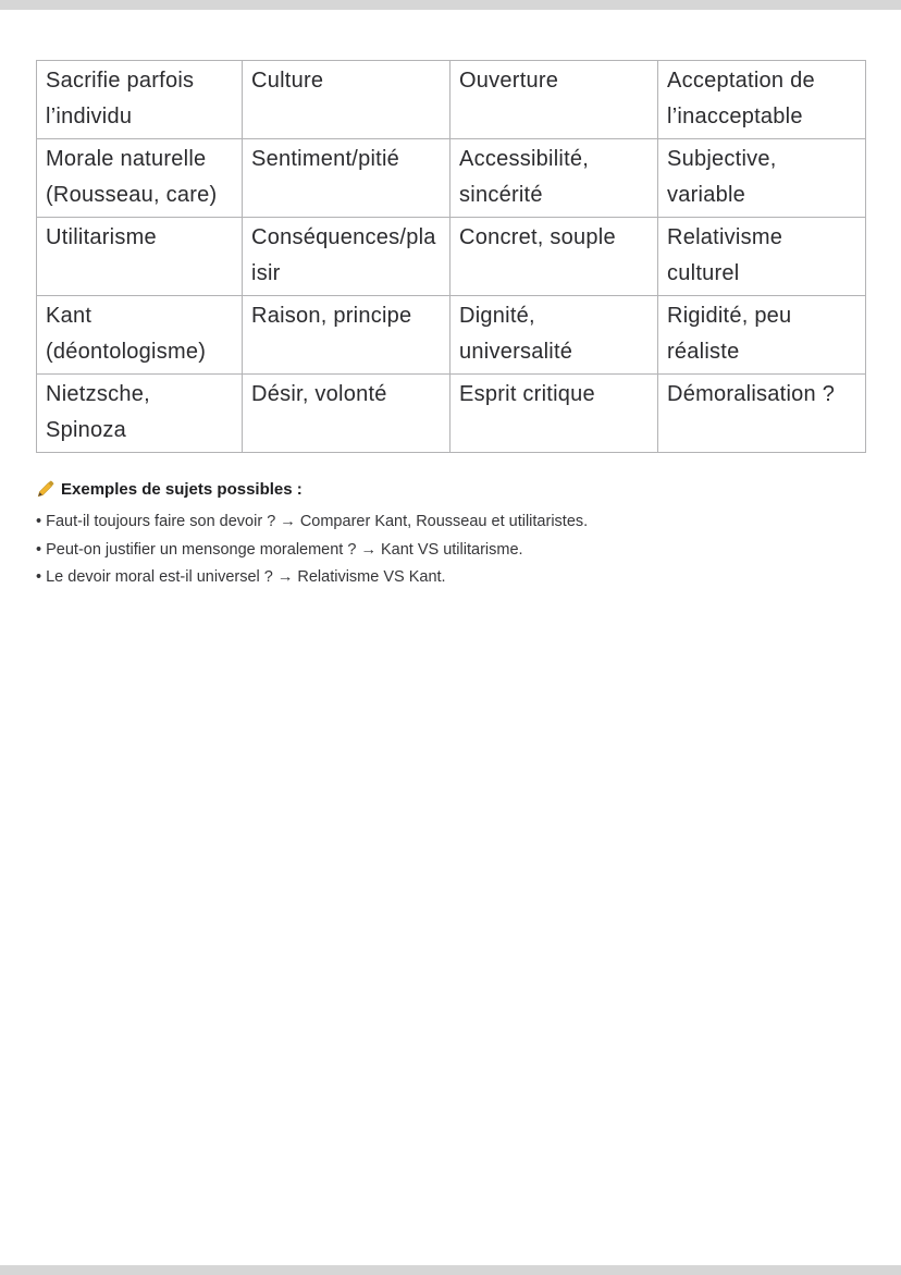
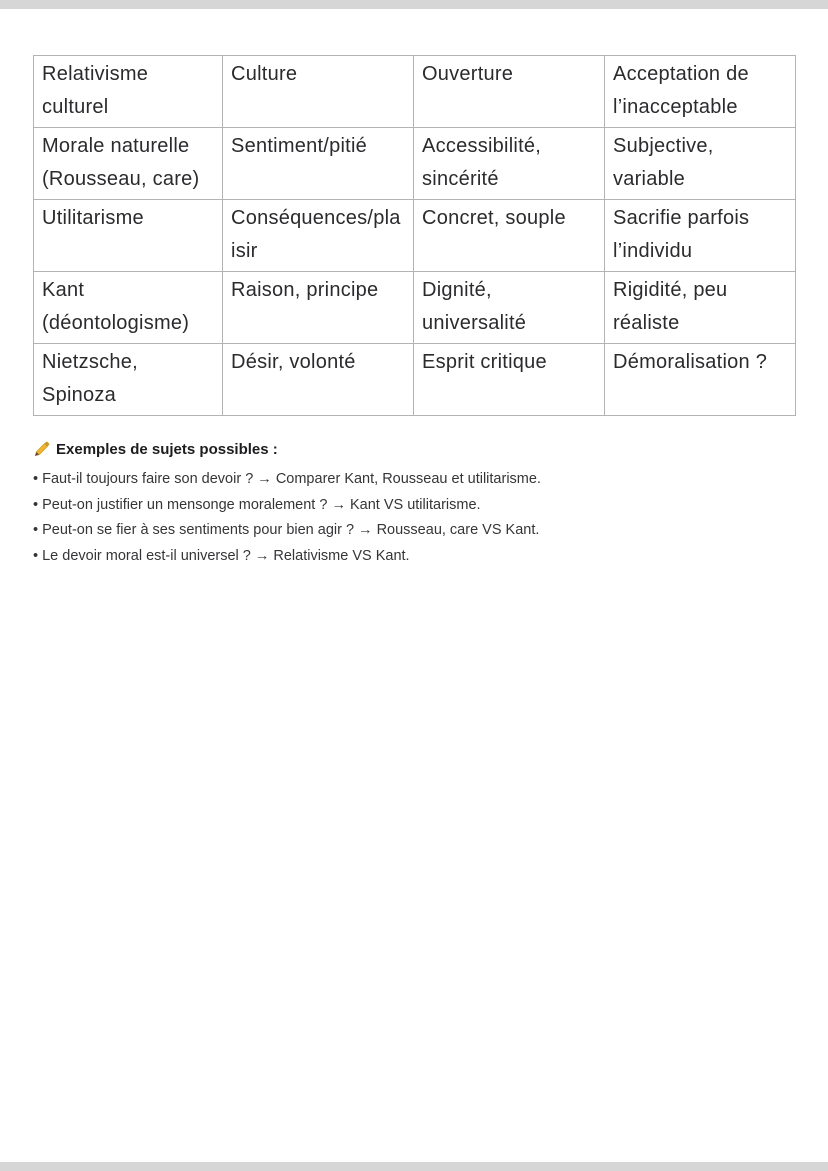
- Sacrifie parfois l’individu	Culture	Ouverture	Acceptation de l’inacceptable
+ Relativisme culturel	Culture	Ouverture	Acceptation de l’inacceptable
  Morale naturelle (Rousseau, care)	Sentiment/pitié	Accessibilité, sincérité	Subjective, variable
- Utilitarisme	Conséquences/plaisir	Concret, souple	Relativisme culturel
+ Utilitarisme	Conséquences/plaisir	Concret, souple	Sacrifie parfois l’individu
  Kant (déontologisme)	Raison, principe	Dignité, universalité	Rigidité, peu réaliste
  Nietzsche, Spinoza	Désir, volonté	Esprit critique	Démoralisation ?
  Exemples de sujets possibles :
- Faut-il toujours faire son devoir ? → Comparer Kant, Rousseau et utilitaristes.
+ Faut-il toujours faire son devoir ? → Comparer Kant, Rousseau et utilitarisme.
  Peut-on justifier un mensonge moralement ? → Kant VS utilitarisme.
+ Peut-on se fier à ses sentiments pour bien agir ? → Rousseau, care VS Kant.
  Le devoir moral est-il universel ? → Relativisme VS Kant.
